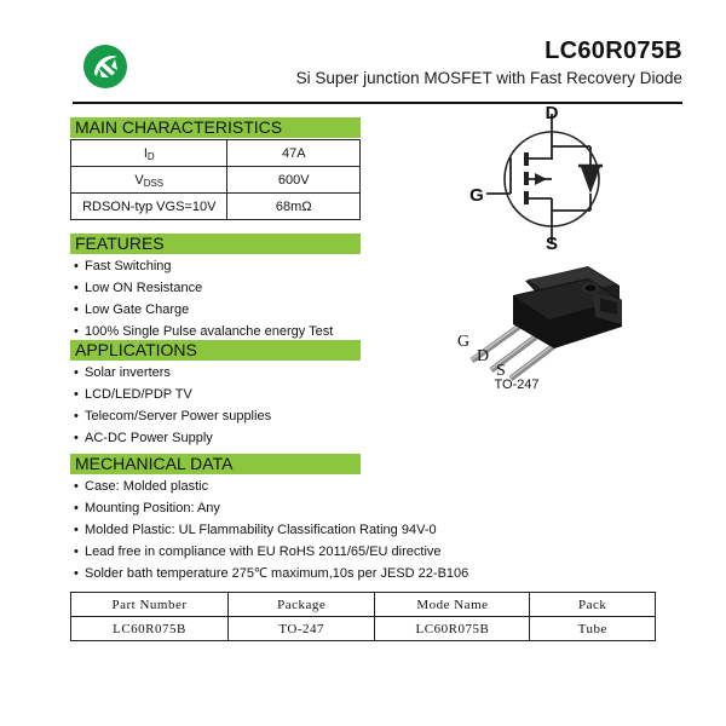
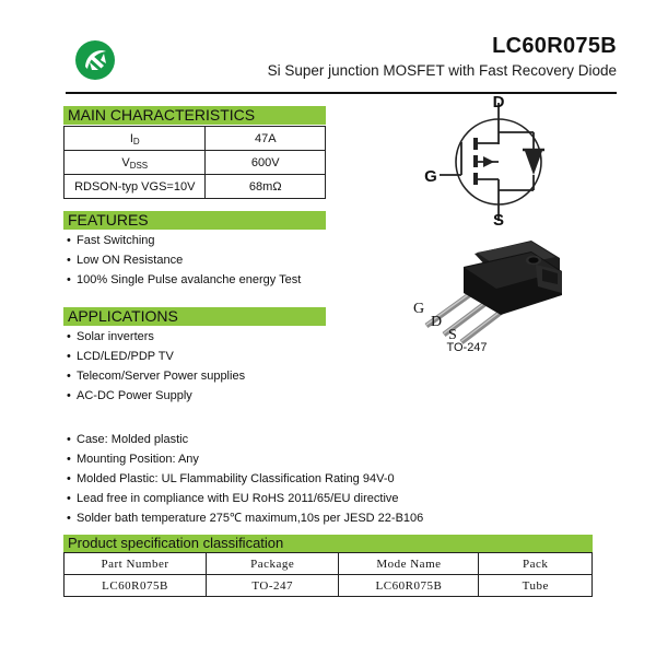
  LC60R075B
  Si Super junction MOSFET with Fast Recovery Diode
  MAIN CHARACTERISTICS
  ID	47A
  VDSS	600V
  RDSON-typ VGS=10V	68mΩ
  FEATURES
  Fast Switching
  Low ON Resistance
- Low Gate Charge
  100% Single Pulse avalanche energy Test
  APPLICATIONS
  Solar inverters
  LCD/LED/PDP TV
  Telecom/Server Power supplies
  AC-DC Power Supply
- MECHANICAL DATA
  Case: Molded plastic
  Mounting Position: Any
  Molded Plastic: UL Flammability Classification Rating 94V-0
  Lead free in compliance with EU RoHS 2011/65/EU directive
  Solder bath temperature 275℃ maximum,10s per JESD 22-B106
  D
  G
  S
  G
  D
  S
  TO-247
+ Product specification classification
  Part Number	Package	Mode Name	Pack
  LC60R075B	TO-247	LC60R075B	Tube
